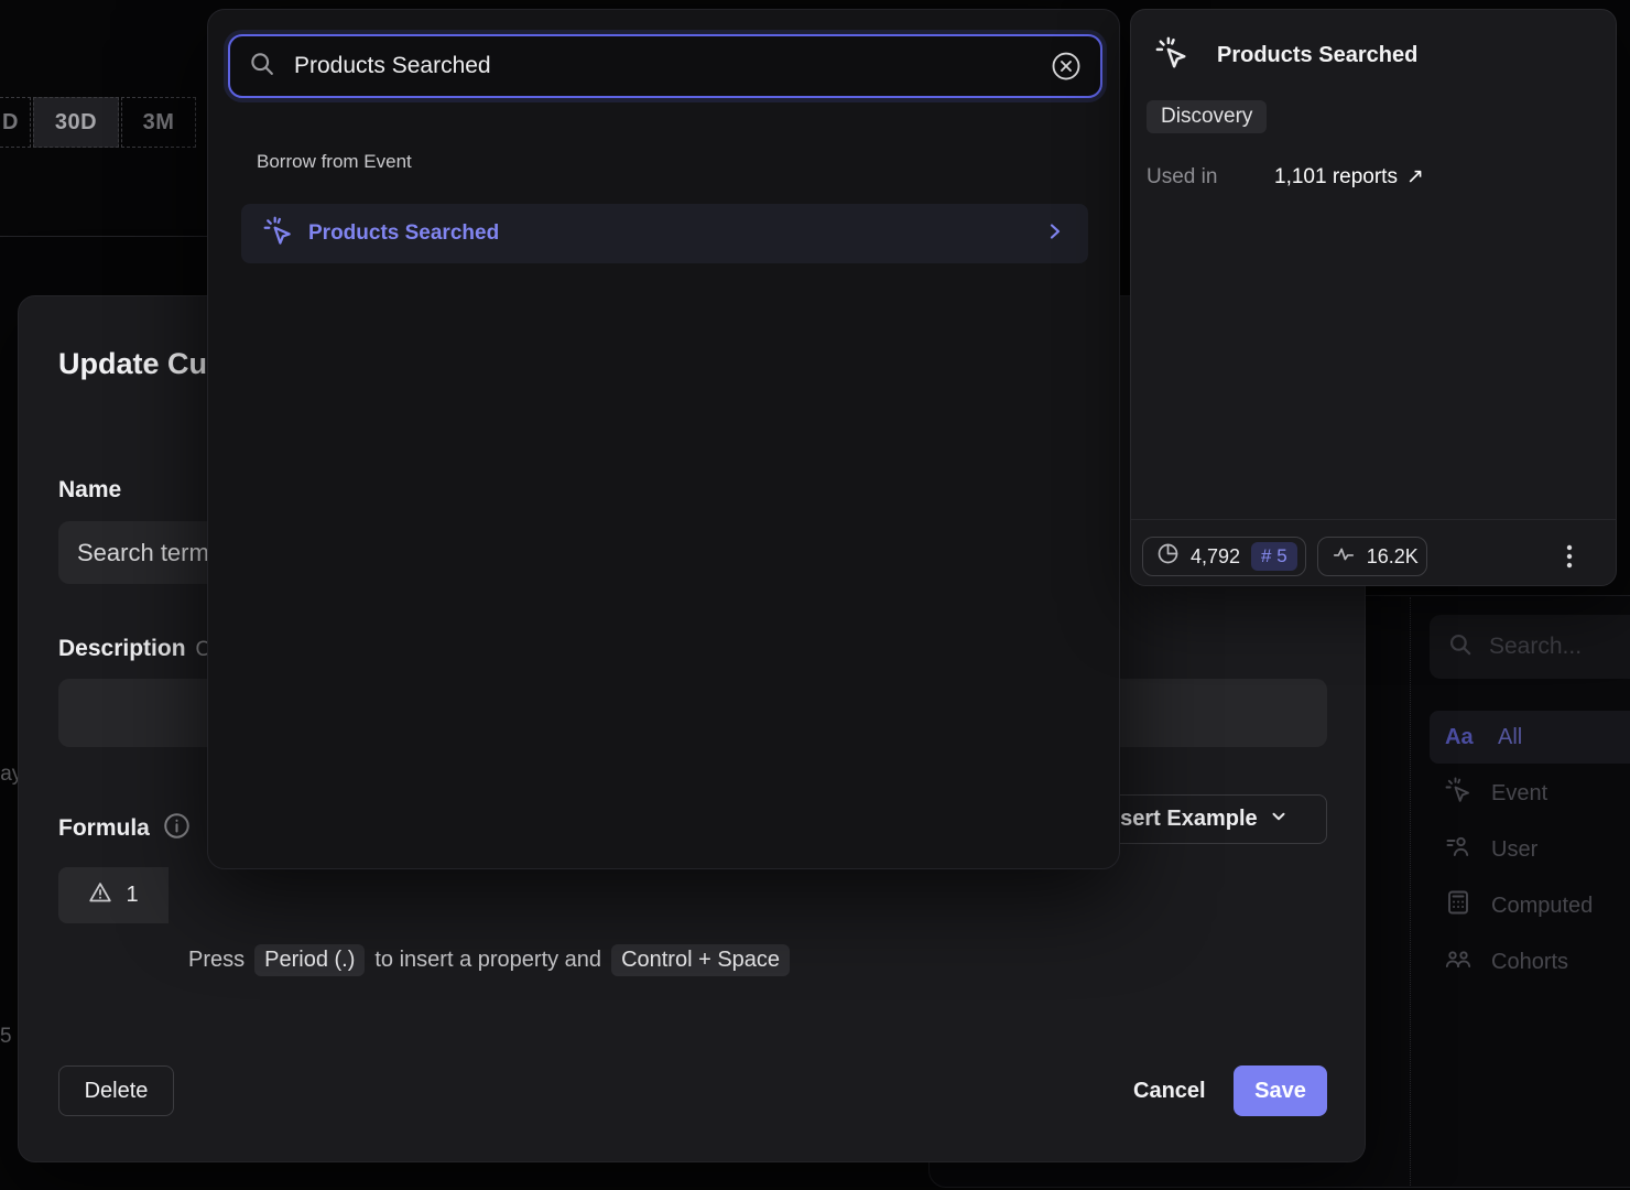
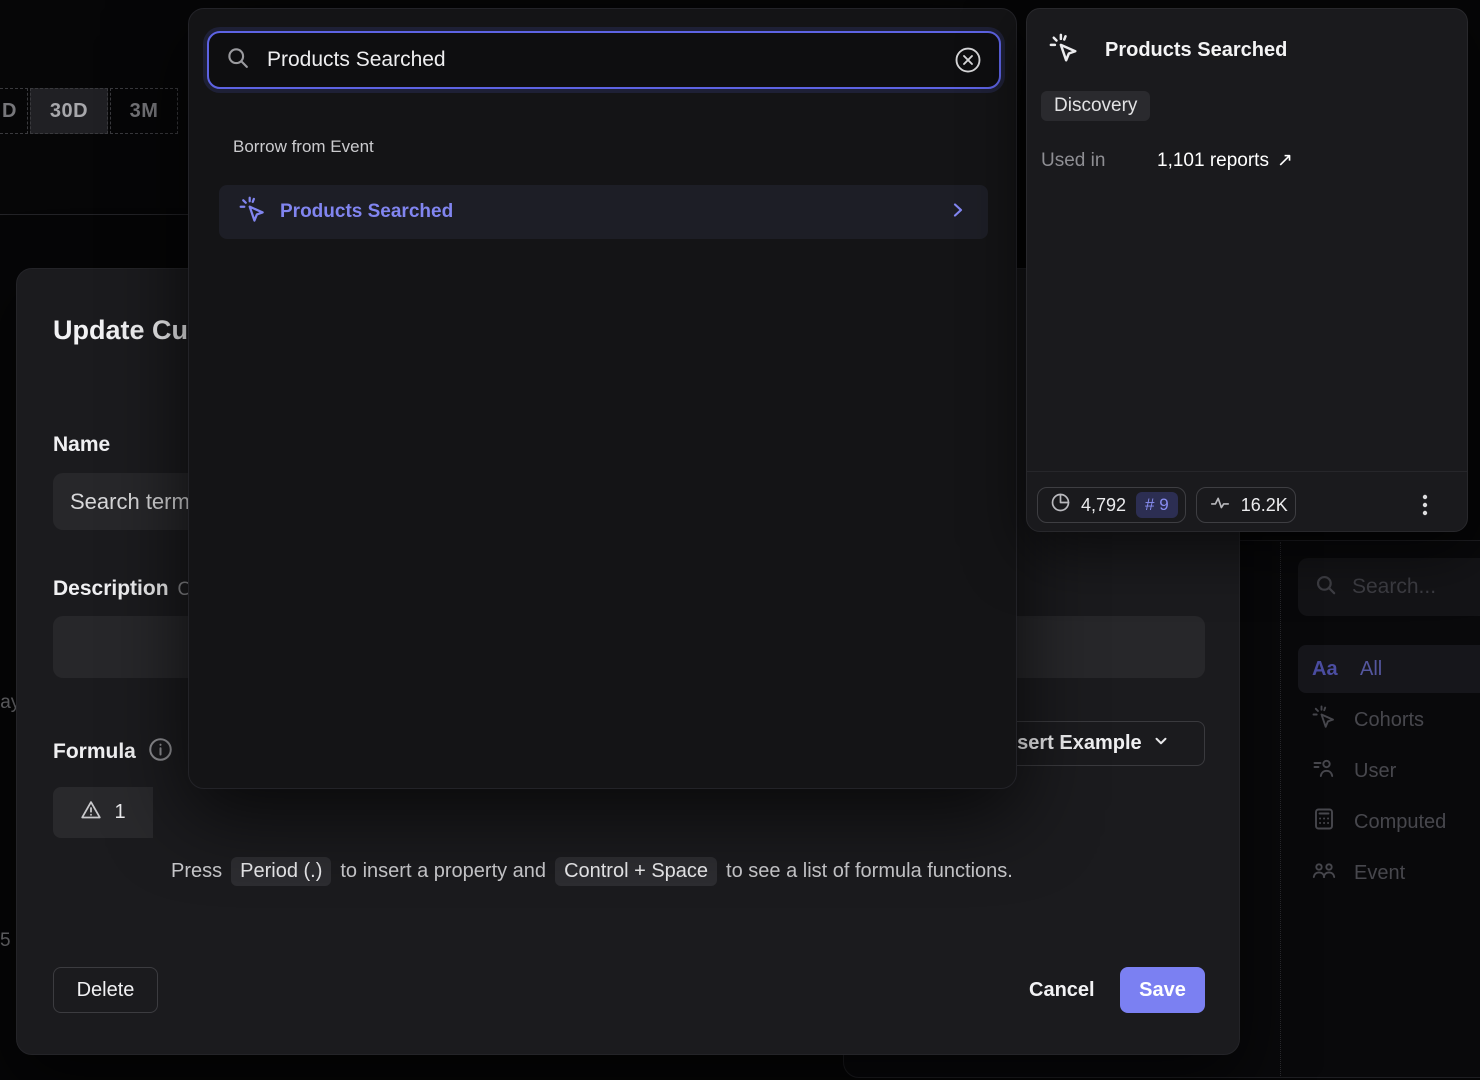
  D
  30D
  3M
  5
  Search...
  Aa
  All
- Event
+ Cohorts
  User
  Computed
- Cohorts
+ Event
  Update Cu
  Name
  Search term
  Description
  O
  sert Example
  Formula
  1
  Press
  Period (.)
  to insert a property and
  Control + Space
+ to see a list of formula functions.
  Delete
  Cancel
  Save
  Products Searched
  Borrow from Event
  Products Searched
  Products Searched
  Discovery
  Used in
  1,101 reports
  ↗
  4,792
- # 5
+ # 9
  16.2K
